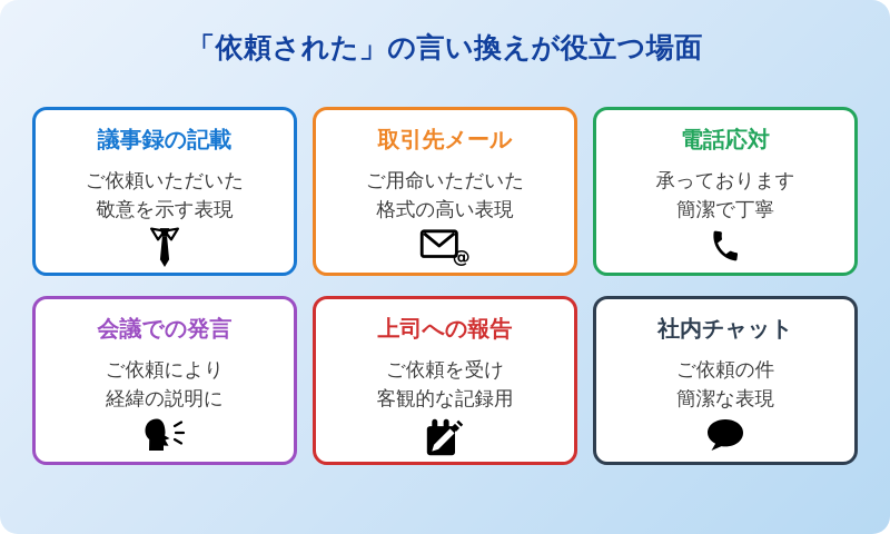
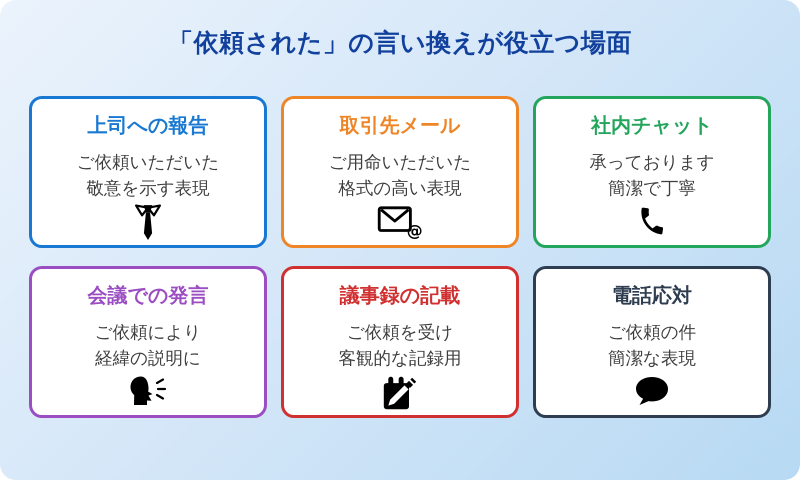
  「依頼された」の言い換えが役立つ場面
- 議事録の記載
+ 上司への報告
  ご依頼いただいた
  敬意を示す表現
  取引先メール
  ご用命いただいた
  格式の高い表現
  @
- 電話応対
+ 社内チャット
  承っております
  簡潔で丁寧
  会議での発言
  ご依頼により
  経緯の説明に
- 上司への報告
+ 議事録の記載
  ご依頼を受け
  客観的な記録用
- 社内チャット
+ 電話応対
  ご依頼の件
  簡潔な表現
